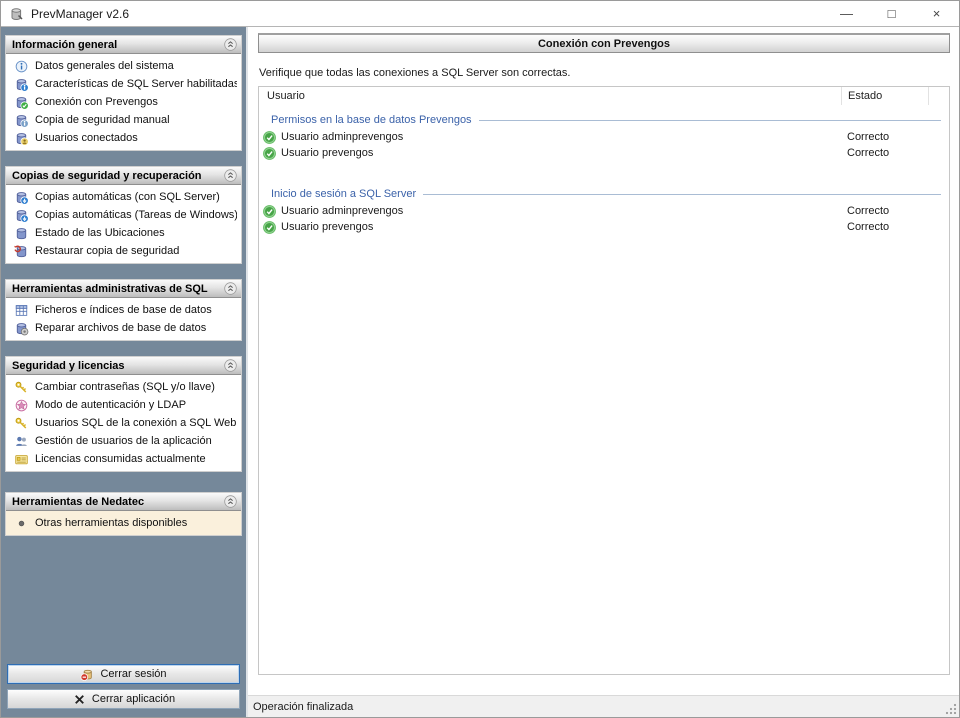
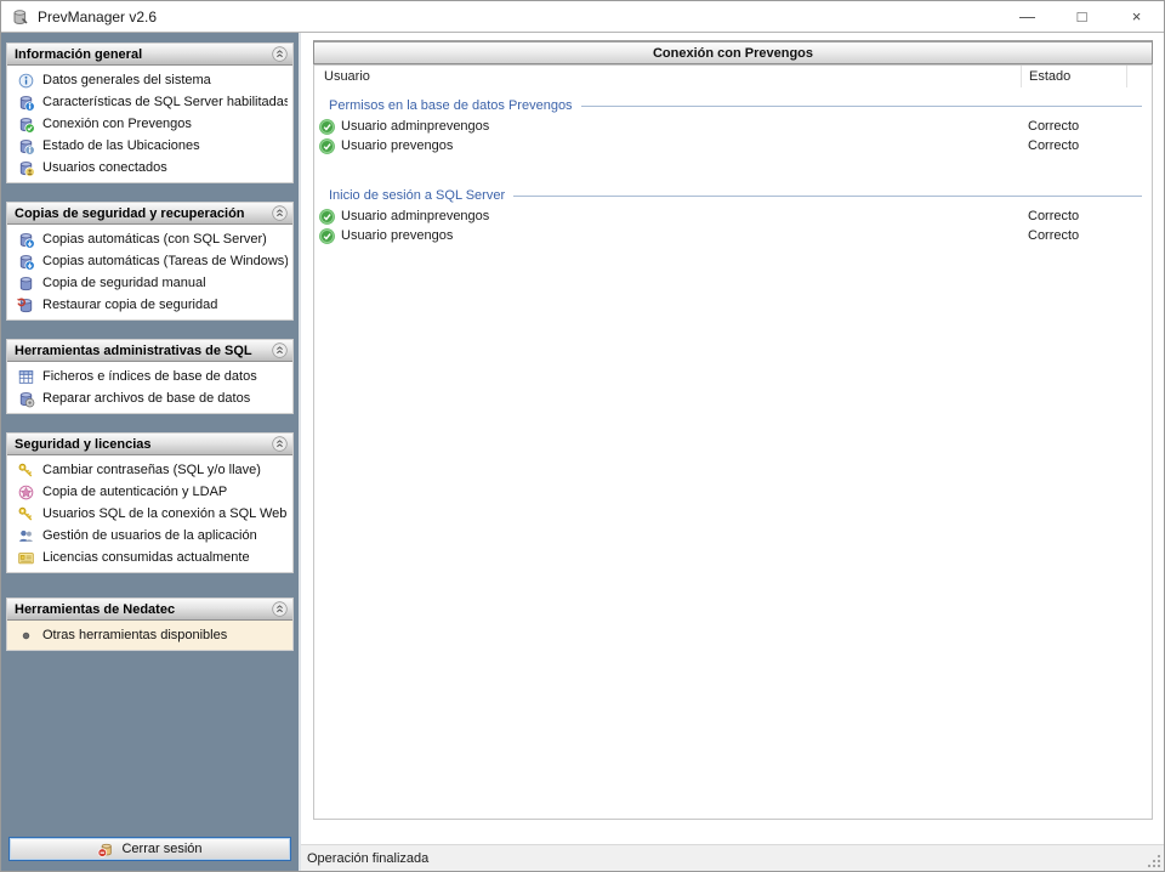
  PrevManager v2.6
  —
  □
  ×
  Información general
  Datos generales del sistema
  Características de SQL Server habilitadas
  Conexión con Prevengos
- Copia de seguridad manual
+ Estado de las Ubicaciones
  Usuarios conectados
  Copias de seguridad y recuperación
  Copias automáticas (con SQL Server)
  Copias automáticas (Tareas de Windows)
- Estado de las Ubicaciones
+ Copia de seguridad manual
  Restaurar copia de seguridad
  Herramientas administrativas de SQL
  Ficheros e índices de base de datos
  Reparar archivos de base de datos
  Seguridad y licencias
  Cambiar contraseñas (SQL y/o llave)
- Modo de autenticación y LDAP
+ Copia de autenticación y LDAP
  Usuarios SQL de la conexión a SQL Web
  Gestión de usuarios de la aplicación
  Licencias consumidas actualmente
  Herramientas de Nedatec
  Otras herramientas disponibles
  Cerrar sesión
- Cerrar aplicación
  Conexión con Prevengos
- Verifique que todas las conexiones a SQL Server son correctas.
  Usuario
  Estado
  Permisos en la base de datos Prevengos
  Usuario adminprevengos
  Correcto
  Usuario prevengos
  Correcto
  Inicio de sesión a SQL Server
  Usuario adminprevengos
  Correcto
  Usuario prevengos
  Correcto
  Operación finalizada
